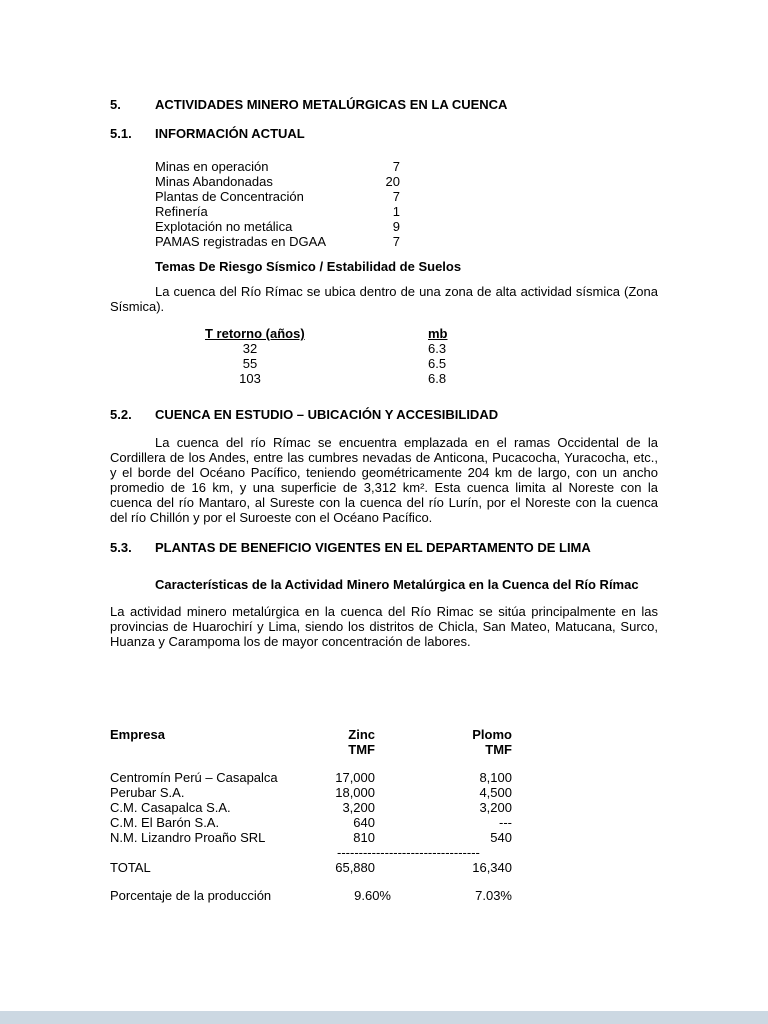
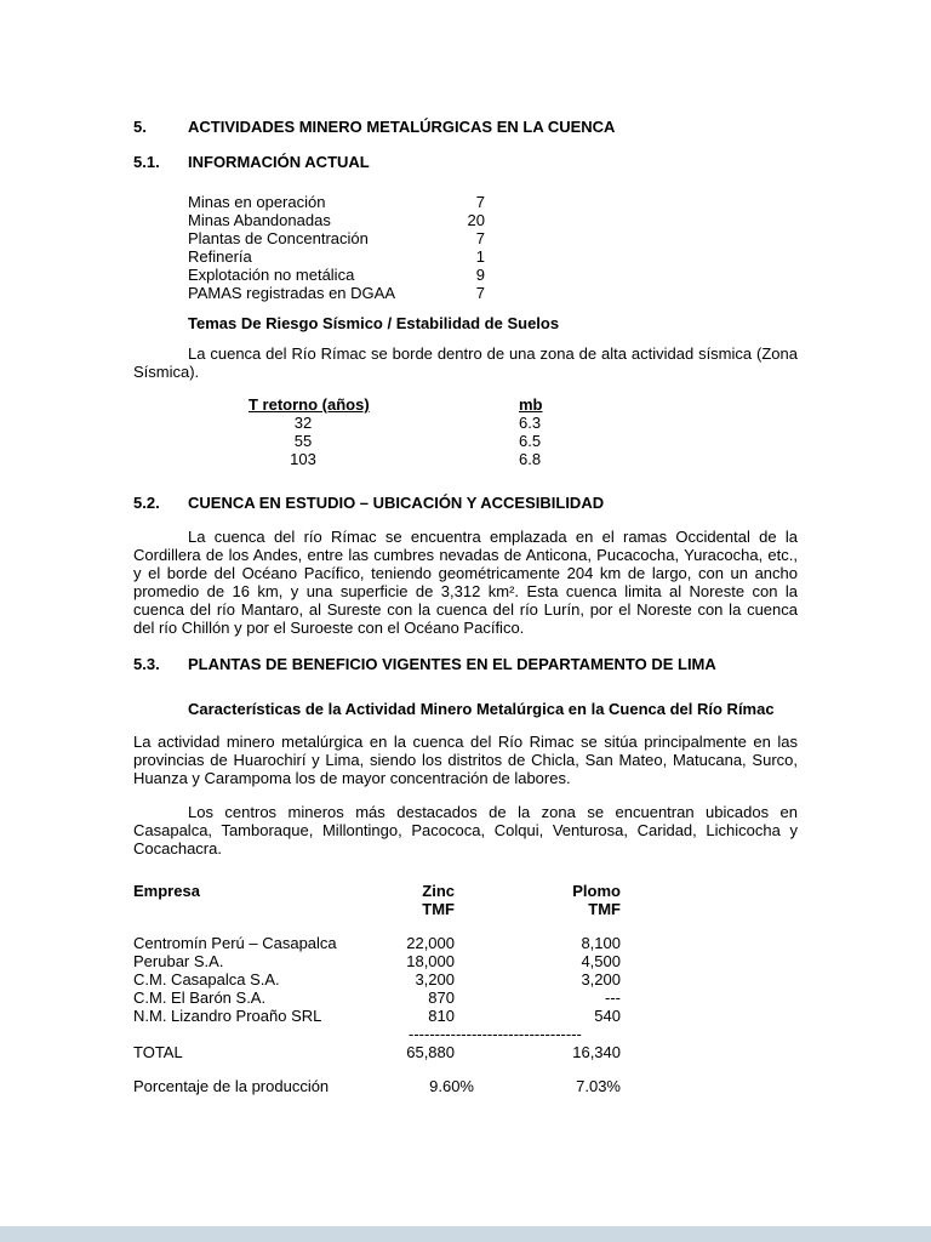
  5.
  ACTIVIDADES MINERO METALÚRGICAS EN LA CUENCA
  5.1.
  INFORMACIÓN ACTUAL
  Minas en operación
  7
  Minas Abandonadas
  20
  Plantas de Concentración
  7
  Refinería
  1
  Explotación no metálica
  9
  PAMAS registradas en DGAA
  7
  Temas De Riesgo Sísmico / Estabilidad de Suelos
- La cuenca del Río Rímac se ubica dentro de una zona de alta actividad sísmica (Zona Sísmica).
+ La cuenca del Río Rímac se borde dentro de una zona de alta actividad sísmica (Zona Sísmica).
  T retorno (años)
  mb
  32
  6.3
  55
  6.5
  103
  6.8
  5.2.
  CUENCA EN ESTUDIO – UBICACIÓN Y ACCESIBILIDAD
  La cuenca del río Rímac se encuentra emplazada en el ramas Occidental de la Cordillera de los Andes, entre las cumbres nevadas de Anticona, Pucacocha, Yuracocha, etc., y el borde del Océano Pacífico, teniendo geométricamente 204 km de largo, con un ancho promedio de 16 km, y una superficie de 3,312 km². Esta cuenca limita al Noreste con la cuenca del río Mantaro, al Sureste con la cuenca del río Lurín, por el Noreste con la cuenca del río Chillón y por el Suroeste con el Océano Pacífico.
  5.3.
  PLANTAS DE BENEFICIO VIGENTES EN EL DEPARTAMENTO DE LIMA
  Características de la Actividad Minero Metalúrgica en la Cuenca del Río Rímac
  La actividad minero metalúrgica en la cuenca del Río Rimac se sitúa principalmente en las provincias de Huarochirí y Lima, siendo los distritos de Chicla, San Mateo, Matucana, Surco, Huanza y Carampoma los de mayor concentración de labores.
+ Los centros mineros más destacados de la zona se encuentran ubicados en Casapalca, Tamboraque, Millontingo, Pacococa, Colqui, Venturosa, Caridad, Lichicocha y Cocachacra.
  Empresa
  Zinc
  Plomo
  TMF
  TMF
  Centromín Perú – Casapalca
- 17,000
+ 22,000
  8,100
  Perubar S.A.
  18,000
  4,500
  C.M. Casapalca S.A.
  3,200
  3,200
  C.M. El Barón S.A.
- 640
+ 870
  ---
  N.M. Lizandro Proaño SRL
  810
  540
  ---------------------------------
  TOTAL
  65,880
  16,340
  Porcentaje de la producción
  9.60%
  7.03%
